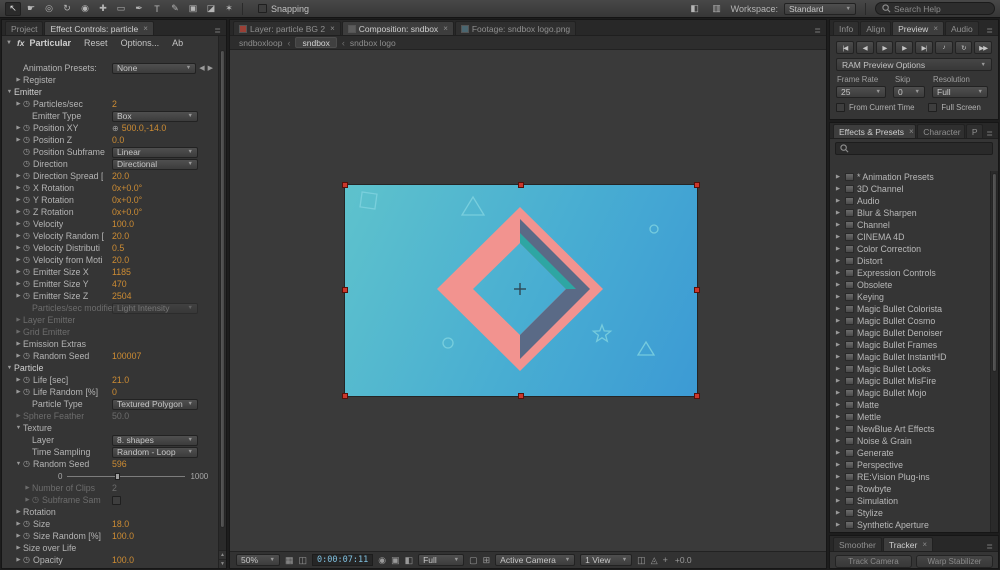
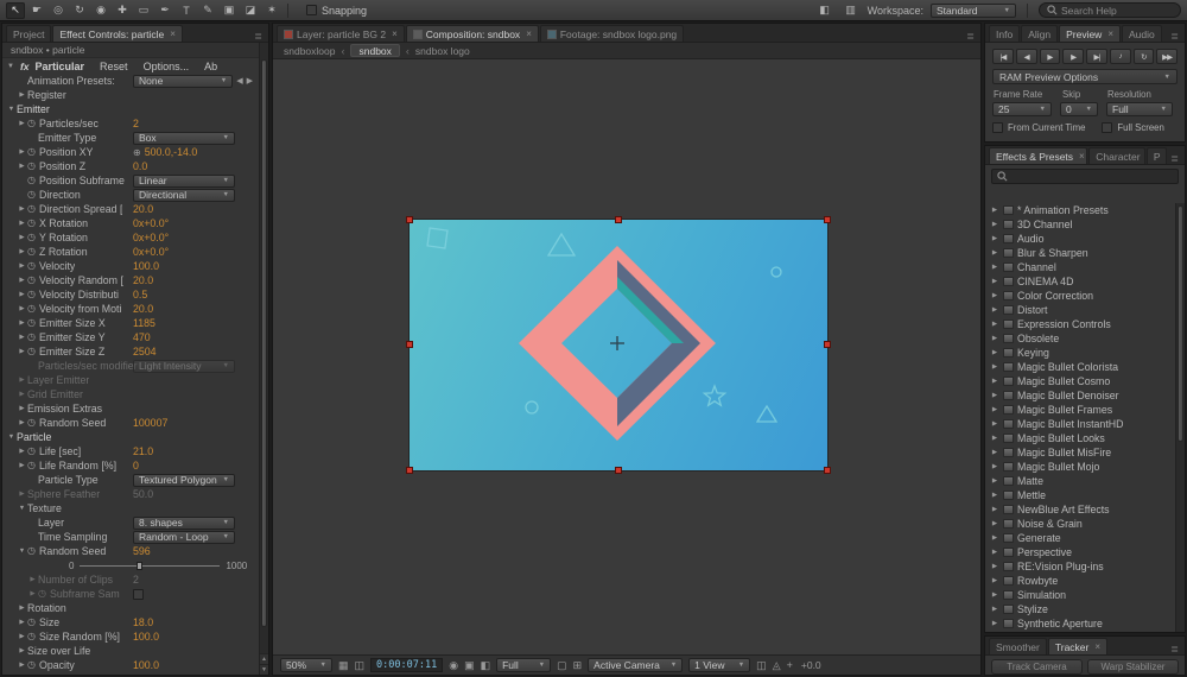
  ↖
  ☛
  ◎
  ↻
  ◉
  ✚
  ▭
  ✒
  T
  ✎
  ▣
  ◪
  ✶
  Snapping
  ◧
  ▥
  Workspace:
  Standard
  Search Help
  Project
  Effect Controls: particle
  ×
  ≣
+ sndbox • particle
  fx
  Particular
  Reset
  Options...
  Ab
  Animation Presets:
  None
  Register
  Emitter
  ◷
  Particles/sec
  2
  Emitter Type
  Box
  ◷
  Position XY
  ⊕
  500.0,-14.0
  ◷
  Position Z
  0.0
  ◷
  Position Subframe
  Linear
  ◷
  Direction
  Directional
  ◷
  Direction Spread [
  20.0
  ◷
  X Rotation
  0x+0.0°
  ◷
  Y Rotation
  0x+0.0°
  ◷
  Z Rotation
  0x+0.0°
  ◷
  Velocity
  100.0
  ◷
  Velocity Random [
  20.0
  ◷
  Velocity Distributi
  0.5
  ◷
  Velocity from Moti
  20.0
  ◷
  Emitter Size X
  1185
  ◷
  Emitter Size Y
  470
  ◷
  Emitter Size Z
  2504
  Particles/sec modifier
  Light Intensity
  Layer Emitter
  Grid Emitter
  Emission Extras
  ◷
  Random Seed
  100007
  Particle
  ◷
  Life [sec]
  21.0
  ◷
  Life Random [%]
  0
  Particle Type
  Textured Polygon
  Sphere Feather
  50.0
  Texture
  Layer
  8. shapes
  Time Sampling
  Random - Loop
  ◷
  Random Seed
  596
  0
  1000
  Number of Clips
  2
  ◷
  Subframe Sam
  Rotation
  ◷
  Size
  18.0
  ◷
  Size Random [%]
  100.0
  Size over Life
  ◷
  Opacity
  100.0
  Layer: particle BG 2
  ×
  Composition: sndbox
  ×
  Footage: sndbox logo.png
  ≣
  sndboxloop
  ‹
  sndbox
  ‹
  sndbox logo
  50%
  ▦
  ◫
  0:00:07:11
  ◉
  ▣
  ◧
  Full
  ▢
  ⊞
  Active Camera
  1 View
  ◫
  ◬
  +
  +0.0
  Info
  Align
  Preview
  ×
  Audio
  ≣
  RAM Preview Options
  Frame Rate
  Skip
  Resolution
  25
  0
  Full
  From Current Time
  Full Screen
  Effects & Presets
  ×
  Character
  P
  ≣
  * Animation Presets
  3D Channel
  Audio
  Blur & Sharpen
  Channel
  CINEMA 4D
  Color Correction
  Distort
  Expression Controls
  Obsolete
  Keying
  Magic Bullet Colorista
  Magic Bullet Cosmo
  Magic Bullet Denoiser
  Magic Bullet Frames
  Magic Bullet InstantHD
  Magic Bullet Looks
  Magic Bullet MisFire
  Magic Bullet Mojo
  Matte
  Mettle
  NewBlue Art Effects
  Noise & Grain
  Generate
  Perspective
  RE:Vision Plug-ins
  Rowbyte
  Simulation
  Stylize
  Synthetic Aperture
  Smoother
  Tracker
  ×
  ≣
  Track Camera
  Warp Stabilizer
